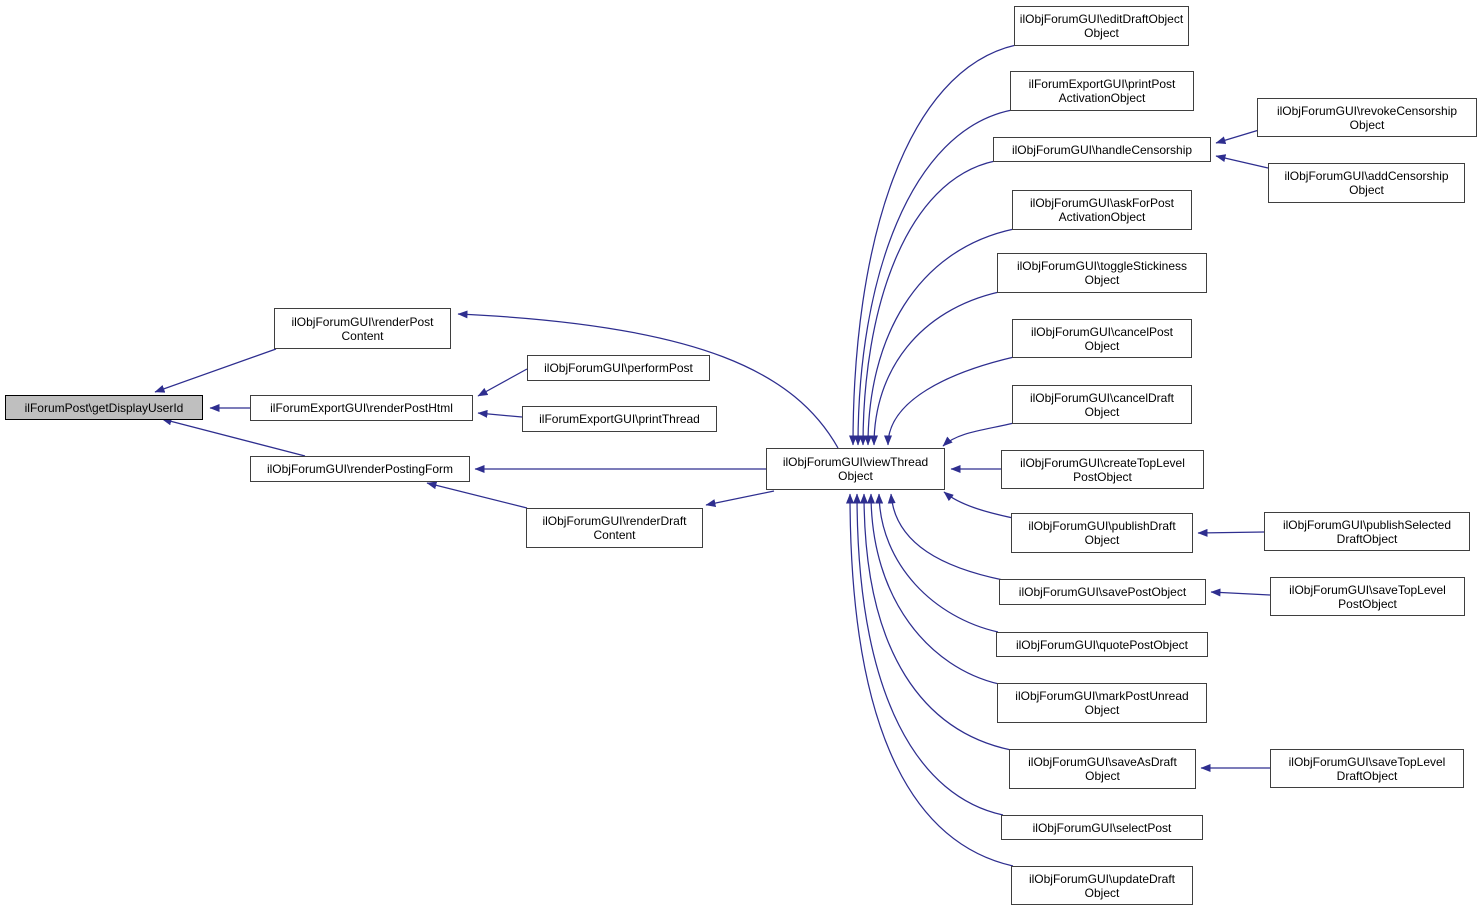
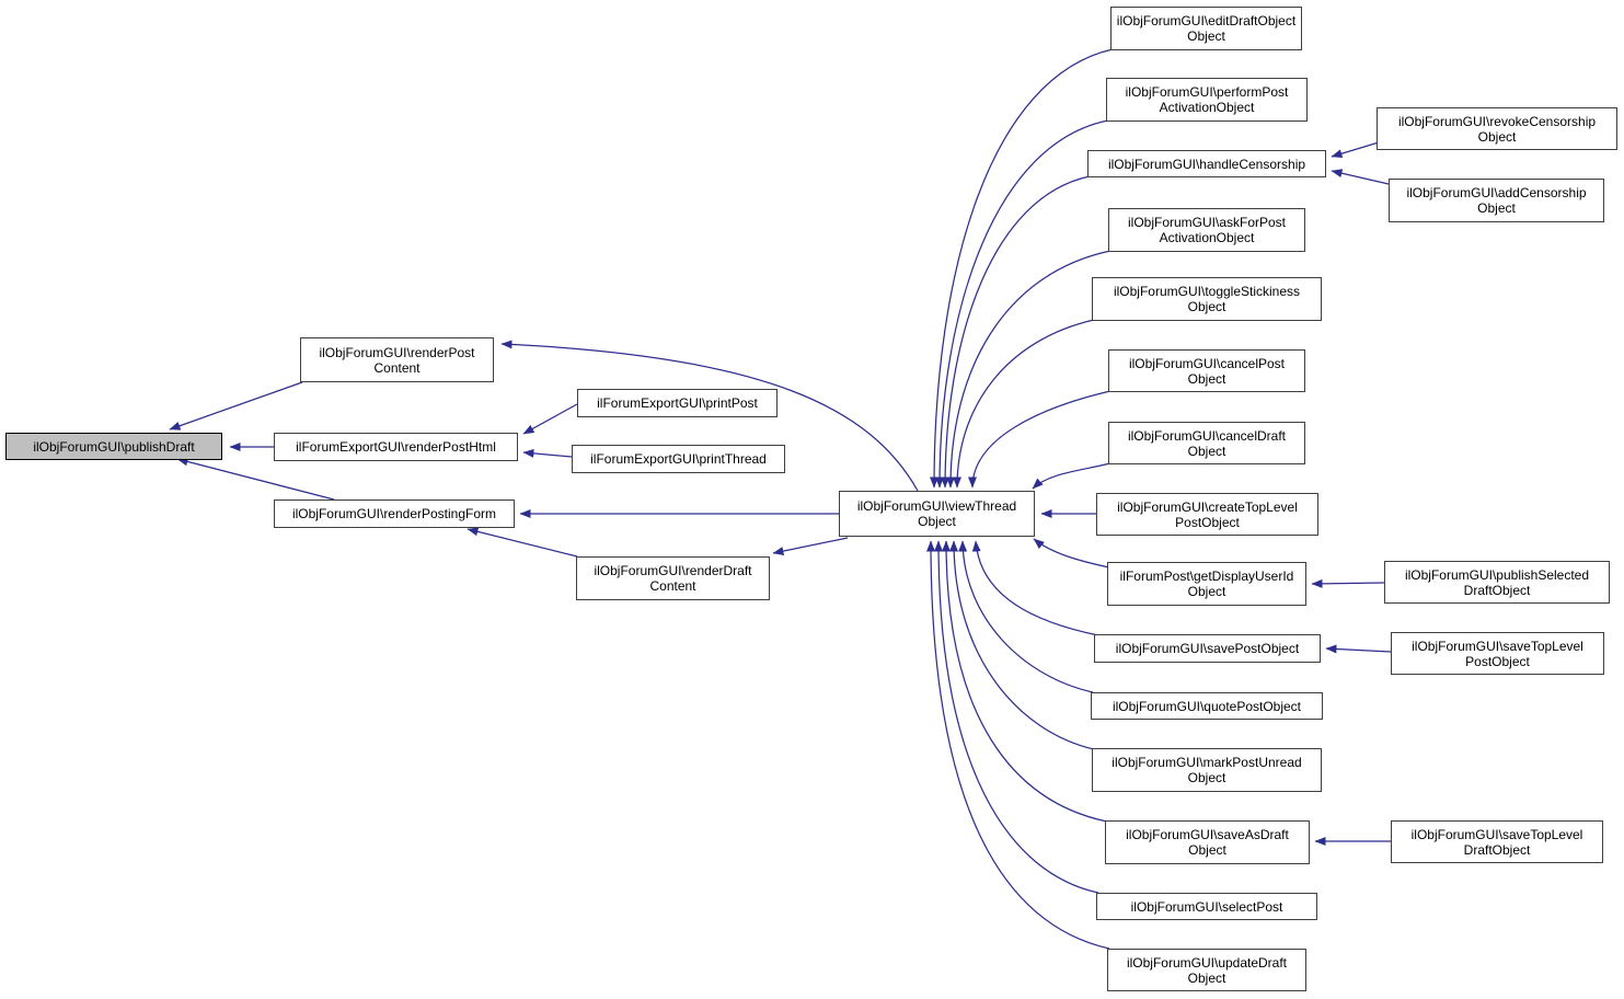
- ilForumPost\getDisplayUserId
+ ilObjForumGUI\publishDraft
  ilObjForumGUI\renderPost
  Content
  ilForumExportGUI\renderPostHtml
  ilObjForumGUI\renderPostingForm
- ilObjForumGUI\performPost
+ ilForumExportGUI\printPost
  ilForumExportGUI\printThread
  ilObjForumGUI\renderDraft
  Content
  ilObjForumGUI\viewThread
  Object
  ilObjForumGUI\editDraftObject
  Object
- ilForumExportGUI\printPost
+ ilObjForumGUI\performPost
  ActivationObject
  ilObjForumGUI\handleCensorship
  ilObjForumGUI\askForPost
  ActivationObject
  ilObjForumGUI\toggleStickiness
  Object
  ilObjForumGUI\cancelPost
  Object
  ilObjForumGUI\cancelDraft
  Object
  ilObjForumGUI\createTopLevel
  PostObject
- ilObjForumGUI\publishDraft
+ ilForumPost\getDisplayUserId
  Object
  ilObjForumGUI\savePostObject
  ilObjForumGUI\quotePostObject
  ilObjForumGUI\markPostUnread
  Object
  ilObjForumGUI\saveAsDraft
  Object
  ilObjForumGUI\selectPost
  ilObjForumGUI\updateDraft
  Object
  ilObjForumGUI\revokeCensorship
  Object
  ilObjForumGUI\addCensorship
  Object
  ilObjForumGUI\publishSelected
  DraftObject
  ilObjForumGUI\saveTopLevel
  PostObject
  ilObjForumGUI\saveTopLevel
  DraftObject
